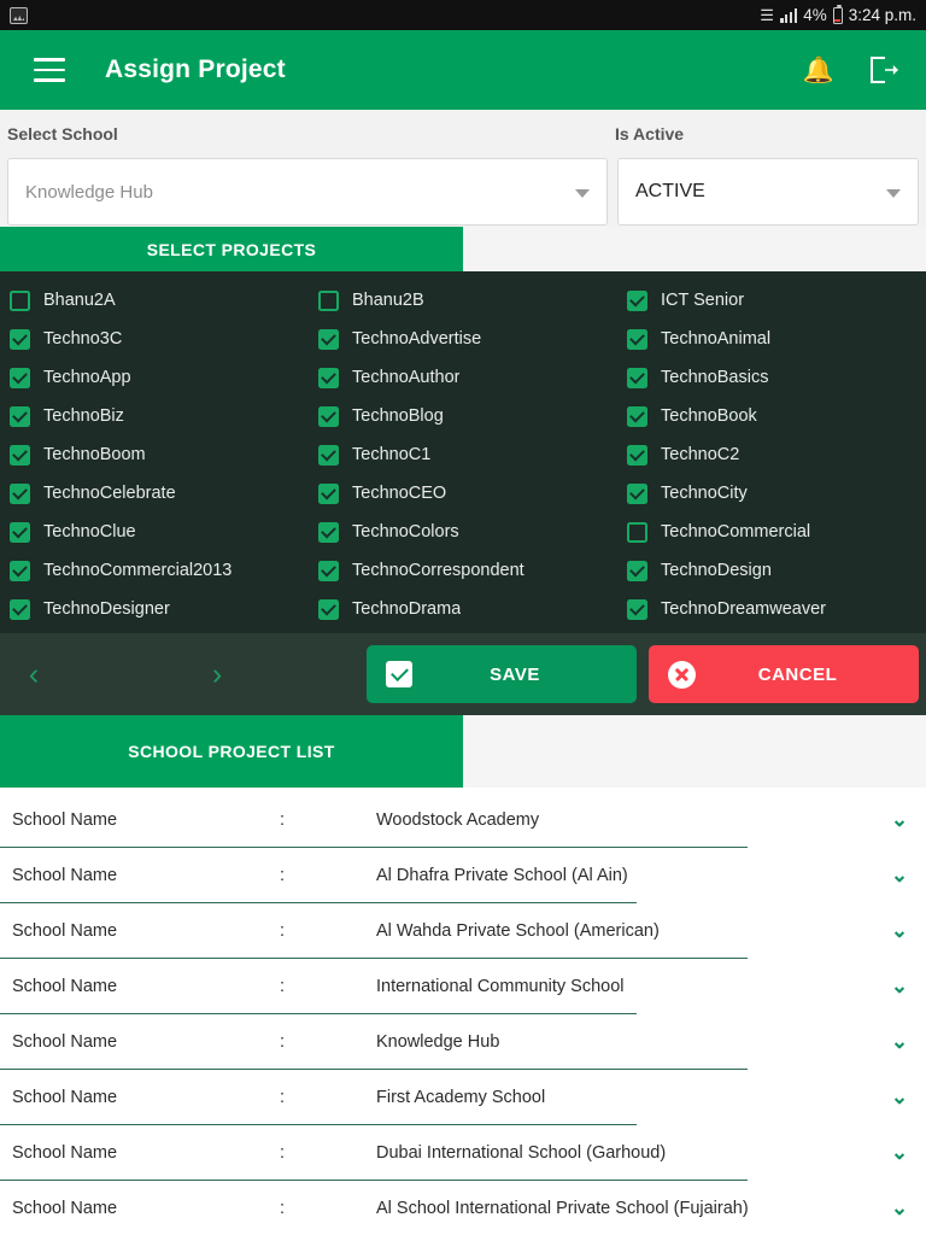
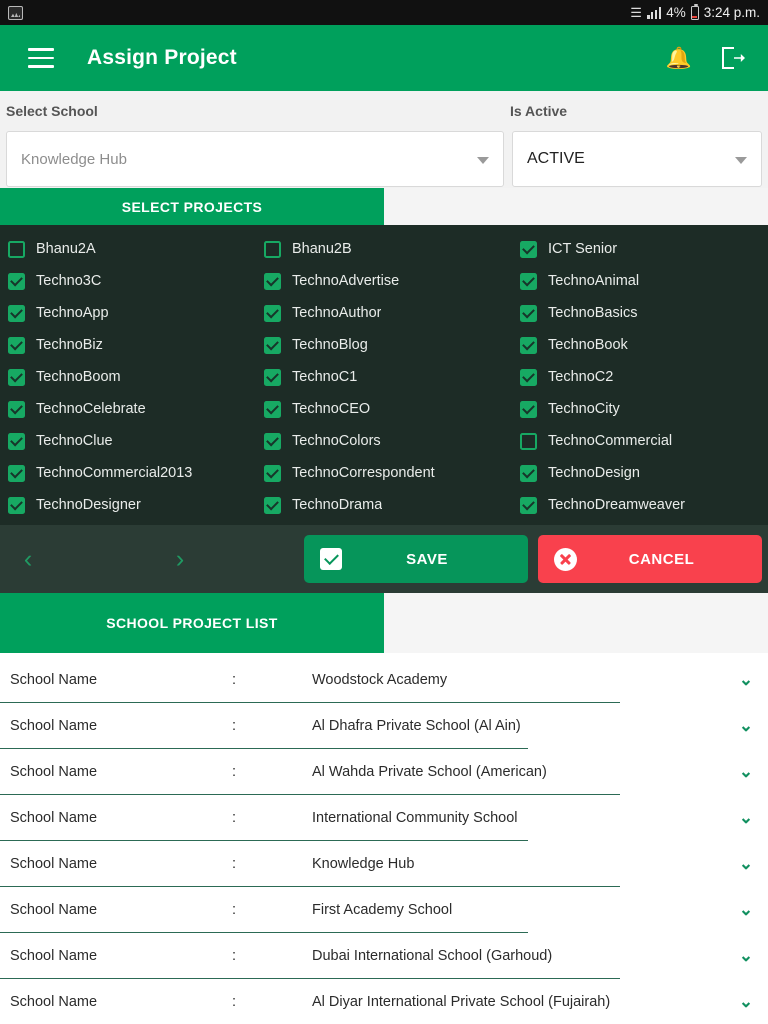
  ☰
  4%
  3:24 p.m.
  Assign Project
  🔔
  Select School
  Is Active
  Knowledge Hub
  ACTIVE
  SELECT PROJECTS
  Bhanu2A
  Bhanu2B
  ICT Senior
  Techno3C
  TechnoAdvertise
  TechnoAnimal
  TechnoApp
  TechnoAuthor
  TechnoBasics
  TechnoBiz
  TechnoBlog
  TechnoBook
  TechnoBoom
  TechnoC1
  TechnoC2
  TechnoCelebrate
  TechnoCEO
  TechnoCity
  TechnoClue
  TechnoColors
  TechnoCommercial
  TechnoCommercial2013
  TechnoCorrespondent
  TechnoDesign
  TechnoDesigner
  TechnoDrama
  TechnoDreamweaver
  ‹
  ›
  SAVE
  CANCEL
  SCHOOL PROJECT LIST
  School Name
  :
  Woodstock Academy
  ⌄
  School Name
  :
  Al Dhafra Private School (Al Ain)
  ⌄
  School Name
  :
  Al Wahda Private School (American)
  ⌄
  School Name
  :
  International Community School
  ⌄
  School Name
  :
  Knowledge Hub
  ⌄
  School Name
  :
  First Academy School
  ⌄
  School Name
  :
  Dubai International School (Garhoud)
  ⌄
  School Name
  :
- Al School International Private School (Fujairah)
+ Al Diyar International Private School (Fujairah)
  ⌄
